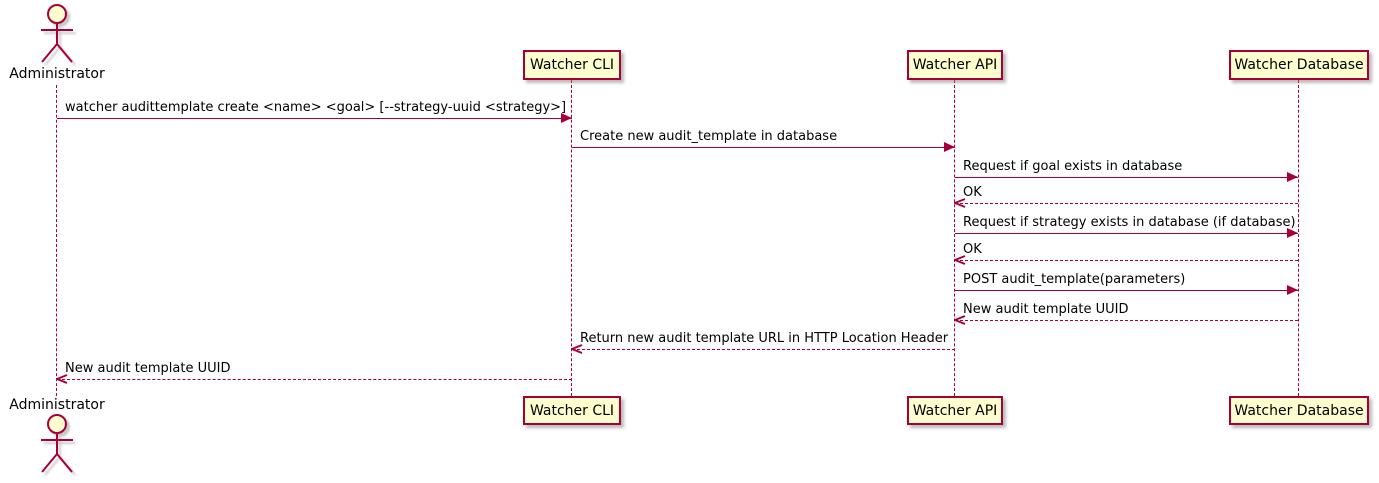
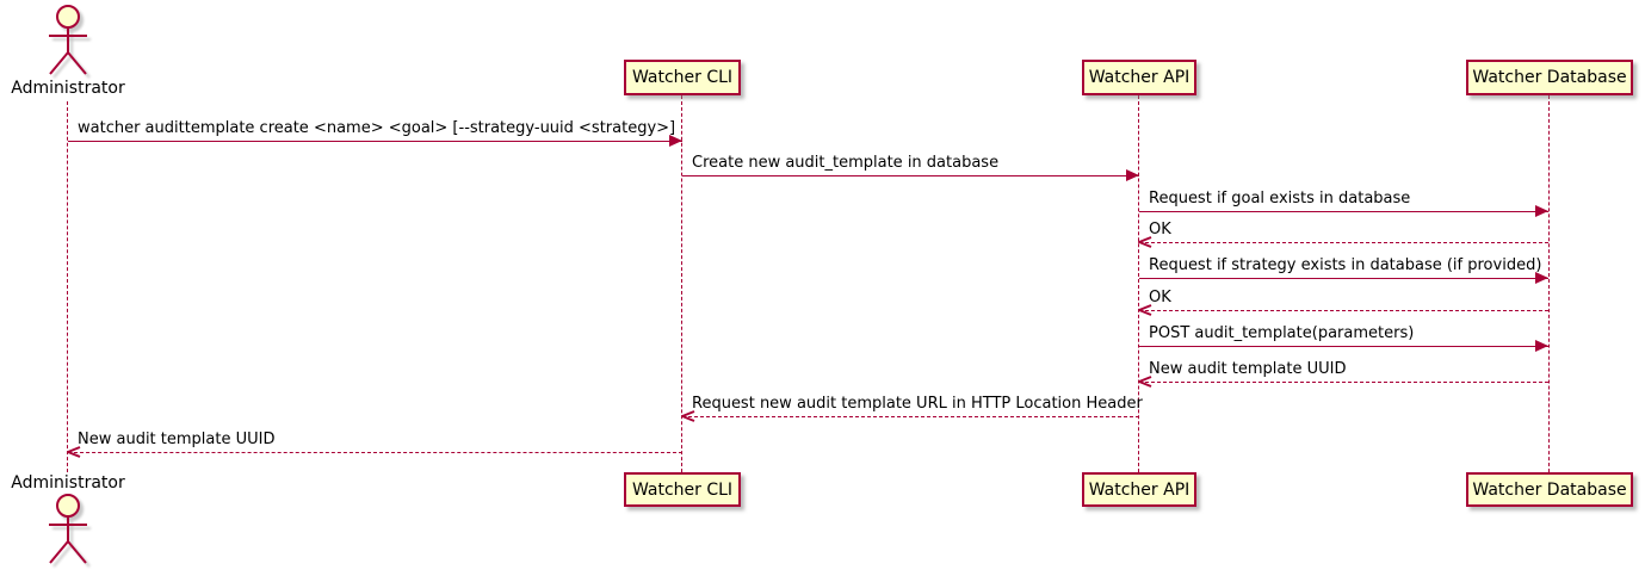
  Administrator
  Watcher CLI
  Watcher API
  Watcher Database
  watcher audittemplate create <name> <goal> [--strategy-uuid <strategy>]
  Create new audit_template in database
  Request if goal exists in database
  OK
- Request if strategy exists in database (if database)
+ Request if strategy exists in database (if provided)
  OK
  POST audit_template(parameters)
  New audit template UUID
- Return new audit template URL in HTTP Location Header
+ Request new audit template URL in HTTP Location Header
  New audit template UUID
  Watcher CLI
  Watcher API
  Watcher Database
  Administrator
